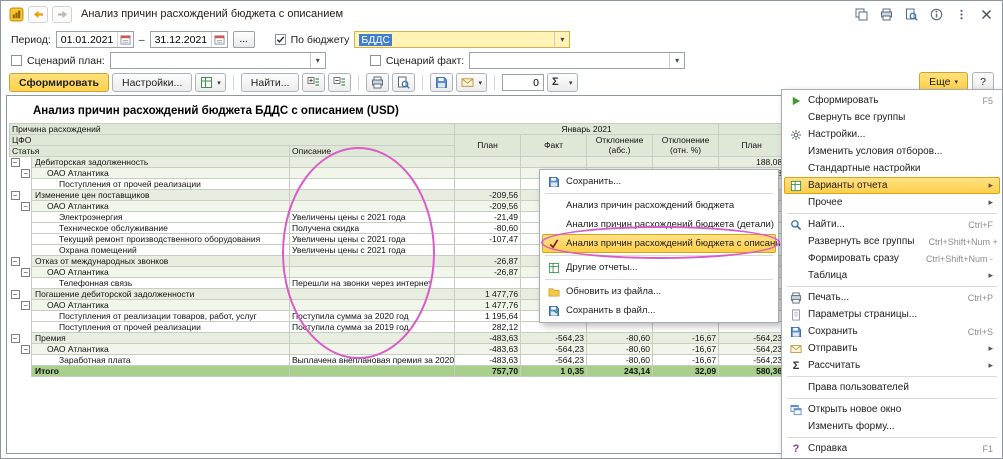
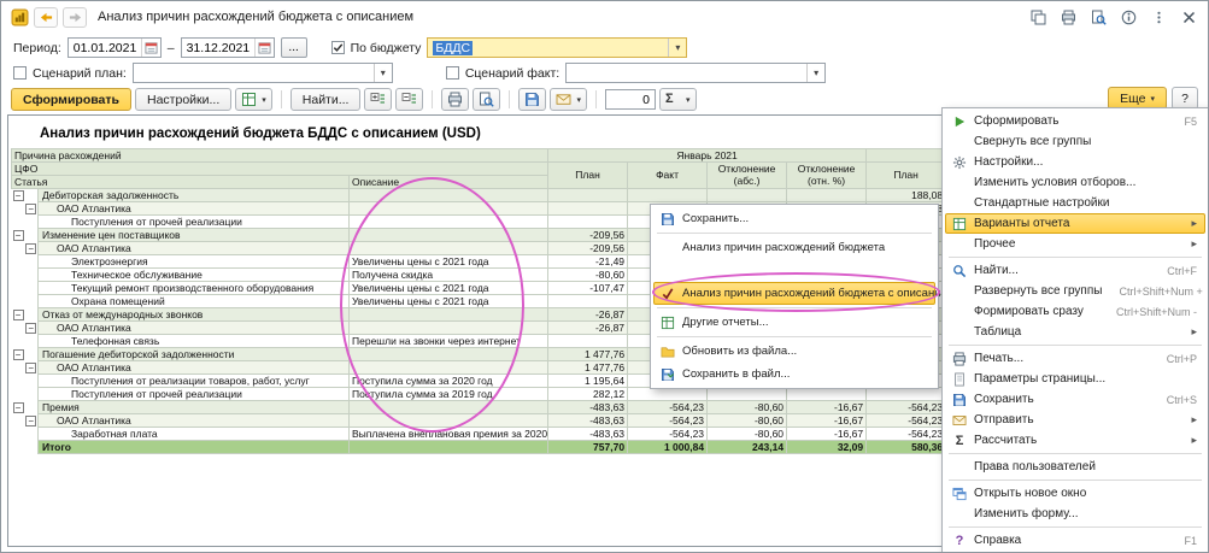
  Анализ причин расхождений бюджета с описанием
  Период:
  01.01.2021
  –
  31.12.2021
  ...
  По бюджету
  БДДС
  ▾
  Сценарий план:
  ▾
  Сценарий факт:
  ▾
  Сформировать
  Настройки...
  Найти...
  0
  Σ
  Еще
  ?
  Анализ причин расхождений бюджета БДДС с описанием (USD)
  Причина расхождений	Январь 2021
  ЦФО	План	Факт	Отклонение (абс.)	Отклонение (отн. %)	План
  Статья	Описание
  −		Дебиторская задолженность						188,08
  	−	ОАО Атлантика						8
  		Поступления от прочей реализации
  −		Изменение цен поставщиков		-209,56
  	−	ОАО Атлантика		-209,56
  		Электроэнергия	Увеличены цены с 2021 года	-21,49
  		Техническое обслуживание	Получена скидка	-80,60
  		Текущий ремонт производственного оборудования	Увеличены цены с 2021 года	-107,47
  		Охрана помещений	Увеличены цены с 2021 года
  −		Отказ от международных звонков		-26,87
  	−	ОАО Атлантика		-26,87
  		Телефонная связь	Перешли на звонки через интернет
  −		Погашение дебиторской задолженности		1 477,76
  	−	ОАО Атлантика		1 477,76
  		Поступления от реализации товаров, работ, услуг	Поступила сумма за 2020 год	1 195,64
  		Поступления от прочей реализации	Поступила сумма за 2019 год	282,12
  −		Премия		-483,63	-564,23	-80,60	-16,67	-564,23
  	−	ОАО Атлантика		-483,63	-564,23	-80,60	-16,67	-564,23
  		Заработная плата	Выплачена внеплановая премия за 2020	-483,63	-564,23	-80,60	-16,67	-564,23
- 		Итого		757,70	1 0,35	243,14	32,09	580,36
+ 		Итого		757,70	1 000,84	243,14	32,09	580,36
  Сохранить...
  Анализ причин расхождений бюджета
- Анализ причин расхождений бюджета (детали)
  Анализ причин расхождений бюджета с описани
  Другие отчеты...
  Обновить из файла...
  Сохранить в файл...
  Сформировать
  F5
  Свернуть все группы
  Настройки...
  Изменить условия отборов...
  Стандартные настройки
  Варианты отчета
  ▸
  Прочее
  ▸
  Найти...
  Ctrl+F
  Развернуть все группы
  Ctrl+Shift+Num +
  Формировать сразу
  Ctrl+Shift+Num -
  Таблица
  ▸
  Печать...
  Ctrl+P
  Параметры страницы...
  Сохранить
  Ctrl+S
  Отправить
  ▸
  Σ
  Рассчитать
  ▸
  Права пользователей
  Открыть новое окно
  Изменить форму...
  ?
  Справка
  F1
